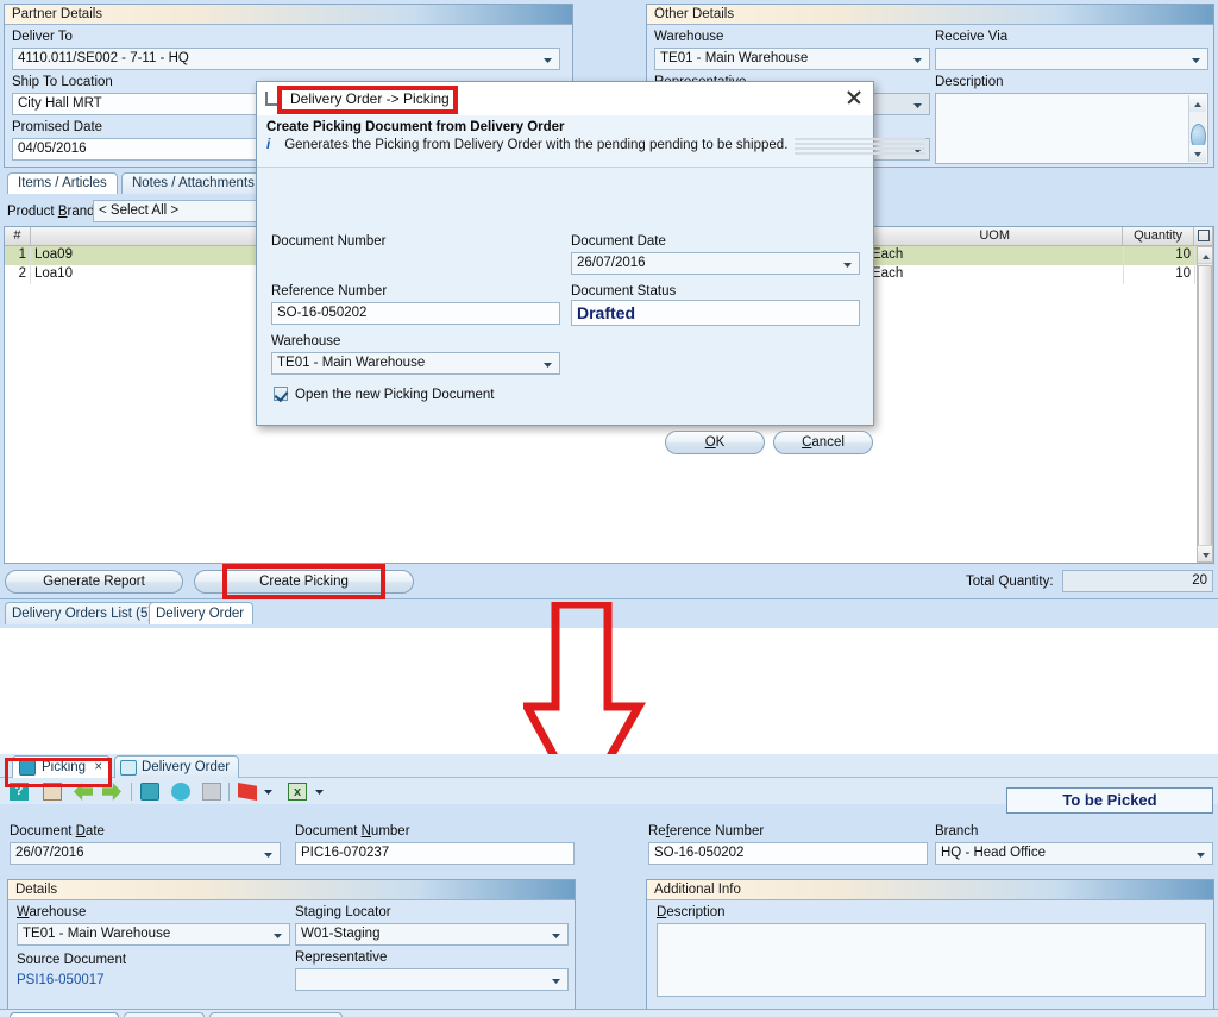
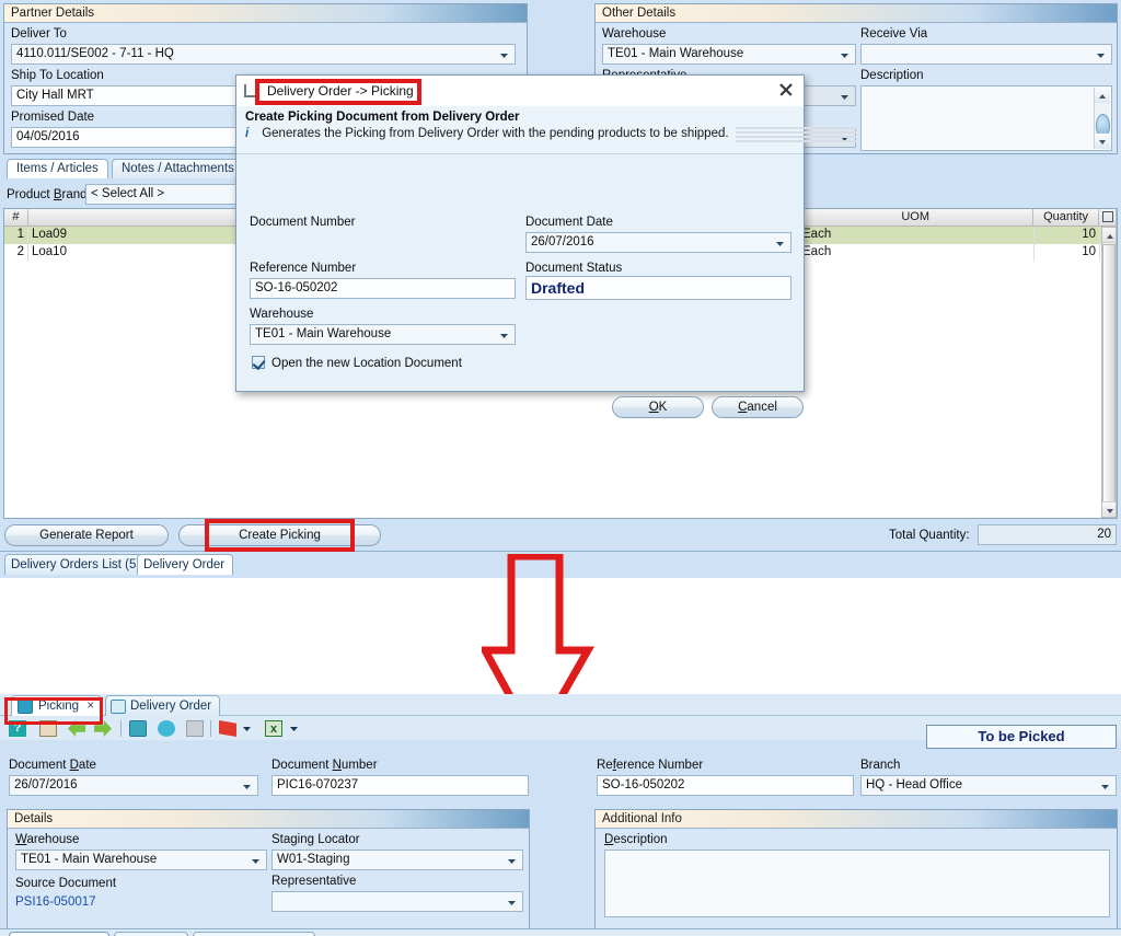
  Partner Details
  Deliver To
  4110.011/SE002 - 7-11 - HQ
  Ship To Location
  City Hall MRT
  Promised Date
  04/05/2016
  Other Details
  Warehouse
  TE01 - Main Warehouse
  Receive Via
  Description
  Items / Articles Notes / Attachments
  Product Brand
  < Select All >
  #
  UOM
  Quantity
  1
  Loa09
  Each
  10
  2
  Loa10
  Each
  10
  Generate Report
  Create Picking
  Total Quantity:
  20
  Delivery Orders List (5
  Delivery Order
  Delivery Order -> Picking
  Create Picking Document from Delivery Order
- i Generates the Picking from Delivery Order with the pending pending to be shipped.
+ i Generates the Picking from Delivery Order with the pending products to be shipped.
  Document Number
  Document Date
  26/07/2016
  Reference Number
  SO-16-050202
  Document Status
  Drafted
  Warehouse
  TE01 - Main Warehouse
- Open the new Picking Document
+ Open the new Location Document
  OK
  Cancel
  Picking
  ×
  Delivery Order
  ?
  x
  Document Date
  26/07/2016
  Document Number
  PIC16-070237
  Reference Number
  SO-16-050202
  Branch
  HQ - Head Office
  Details
  Warehouse
  TE01 - Main Warehouse
  Staging Locator
  W01-Staging
  Source Document
  PSI16-050017
  Representative
  Additional Info
  Description
  To be Picked
